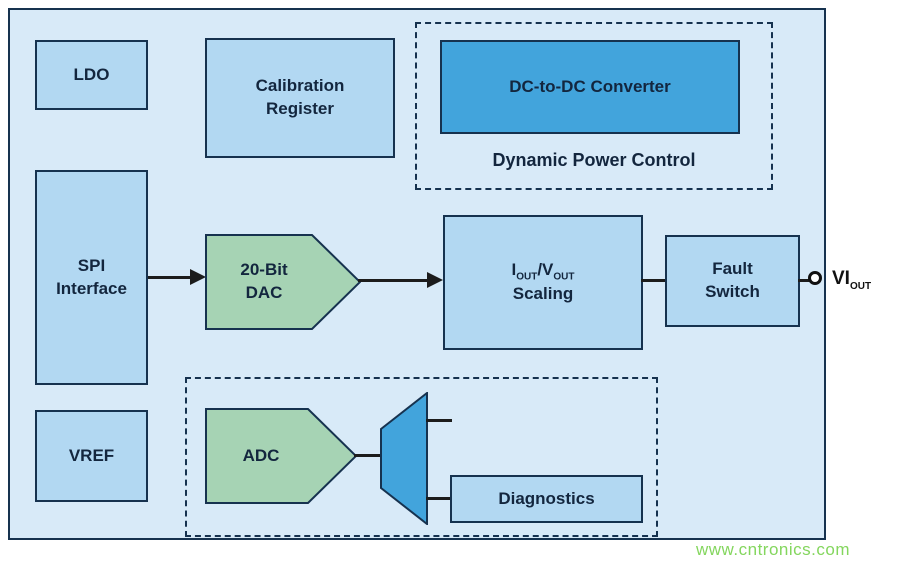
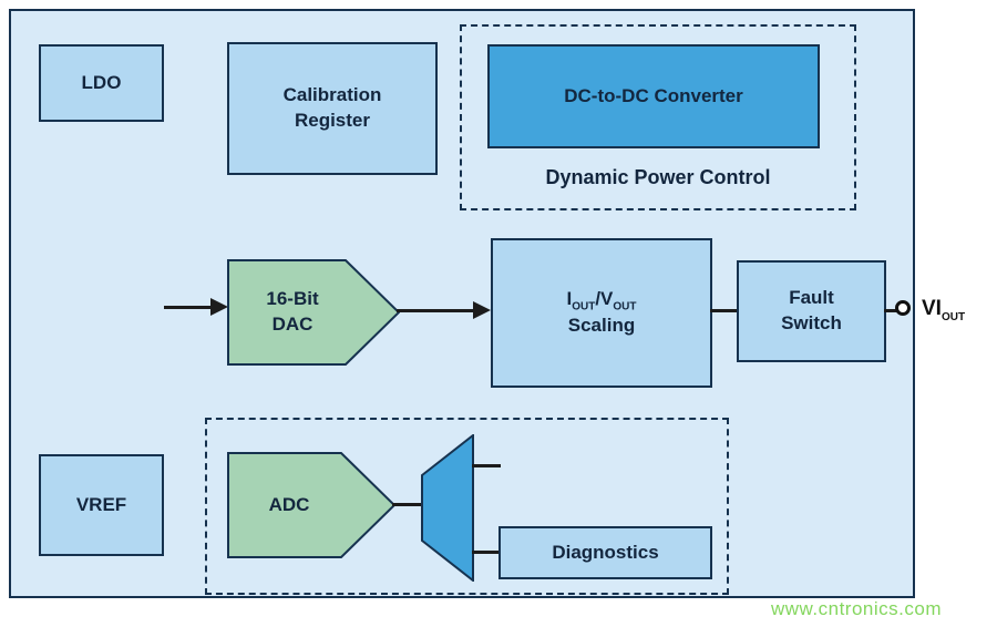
  LDO
  Calibration
  Register
  DC-to-DC Converter
  Dynamic Power Control
- SPI
- Interface
- 20-Bit
+ 16-Bit
  DAC
  IOUT/VOUT
  Scaling
  Fault
  Switch
  VIOUT
  VREF
  ADC
  Diagnostics
  www.cntronics.com
